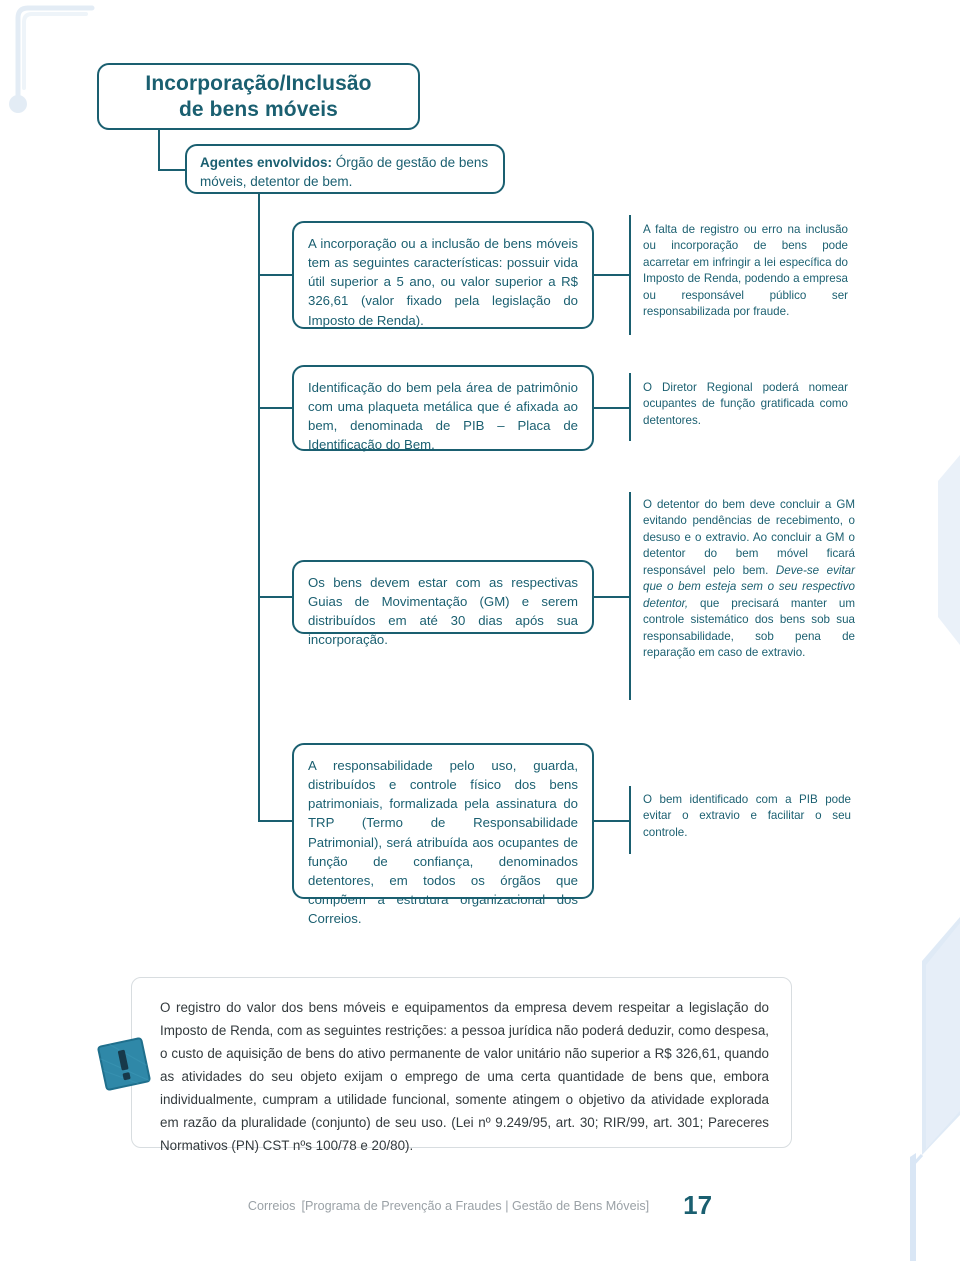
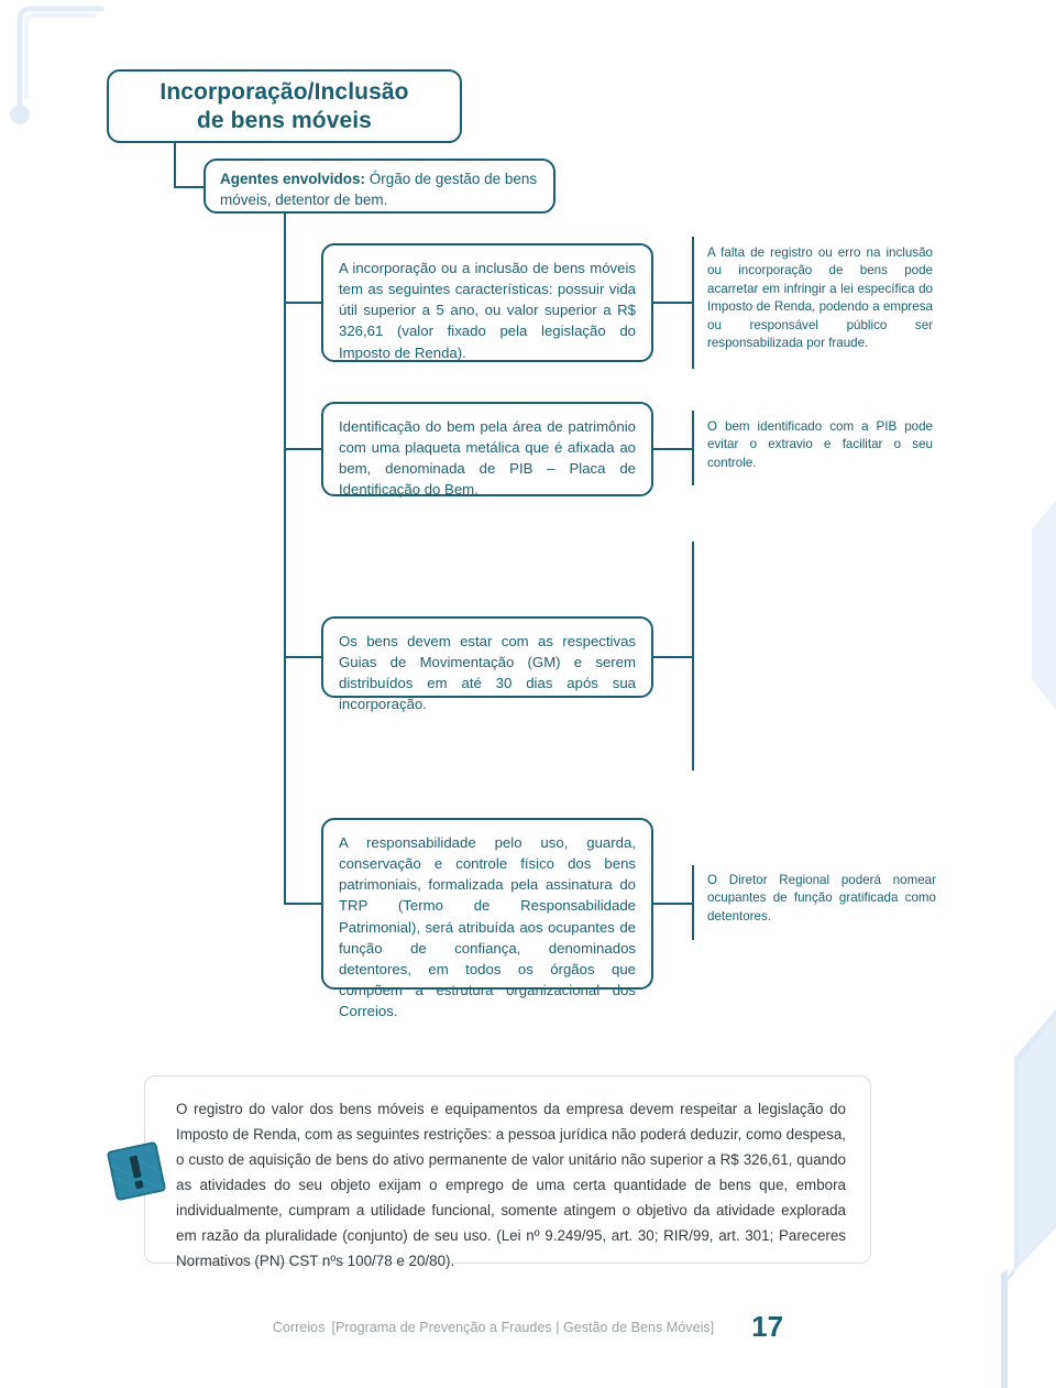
  Incorporação/Inclusão
  de bens móveis
  Agentes envolvidos: Órgão de gestão de bens móveis, detentor de bem.
  A incorporação ou a inclusão de bens móveis tem as seguintes características: possuir vida útil superior a 5 ano, ou valor superior a R$ 326,61 (valor fixado pela legislação do Imposto de Renda).
  Identificação do bem pela área de patrimônio com uma plaqueta metálica que é afixada ao bem, denominada de PIB – Placa de Identificação do Bem.
  Os bens devem estar com as respectivas Guias de Movimentação (GM) e serem distribuídos em até 30 dias após sua incorporação.
- A responsabilidade pelo uso, guarda, distribuídos e controle físico dos bens patrimoniais, formalizada pela assinatura do TRP (Termo de Responsabilidade Patrimonial), será atribuída aos ocupantes de função de confiança, denominados detentores, em todos os órgãos que compõem a estrutura organizacional dos Correios.
+ A responsabilidade pelo uso, guarda, conservação e controle físico dos bens patrimoniais, formalizada pela assinatura do TRP (Termo de Responsabilidade Patrimonial), será atribuída aos ocupantes de função de confiança, denominados detentores, em todos os órgãos que compõem a estrutura organizacional dos Correios.
  A falta de registro ou erro na inclusão ou incorporação de bens pode acarretar em infringir a lei específica do Imposto de Renda, podendo a empresa ou responsável público ser responsabilizada por fraude.
- O Diretor Regional poderá nomear ocupantes de função gratificada como detentores.
+ O bem identificado com a PIB pode evitar o extravio e facilitar o seu controle.
- O detentor do bem deve concluir a GM evitando pendências de recebimento, o desuso e o extravio. Ao concluir a GM o detentor do bem móvel ficará responsável pelo bem. Deve-se evitar que o bem esteja sem o seu respectivo detentor, que precisará manter um controle sistemático dos bens sob sua responsabilidade, sob pena de reparação em caso de extravio.
- O bem identificado com a PIB pode evitar o extravio e facilitar o seu controle.
+ O Diretor Regional poderá nomear ocupantes de função gratificada como detentores.
  O registro do valor dos bens móveis e equipamentos da empresa devem respeitar a legislação do Imposto de Renda, com as seguintes restrições: a pessoa jurídica não poderá deduzir, como despesa, o custo de aquisição de bens do ativo permanente de valor unitário não superior a R$ 326,61, quando as atividades do seu objeto exijam o emprego de uma certa quantidade de bens que, embora individualmente, cumpram a utilidade funcional, somente atingem o objetivo da atividade explorada em razão da pluralidade (conjunto) de seu uso. (Lei nº 9.249/95, art. 30; RIR/99, art. 301; Pareceres Normativos (PN) CST nºs 100/78 e 20/80).
  Correios
  [Programa de Prevenção a Fraudes | Gestão de Bens Móveis]
  17
